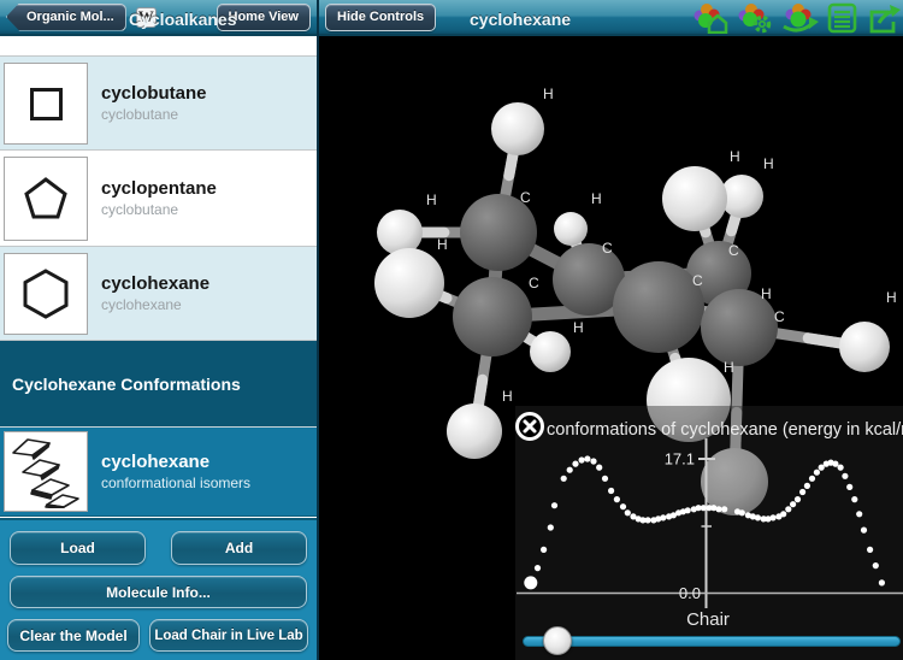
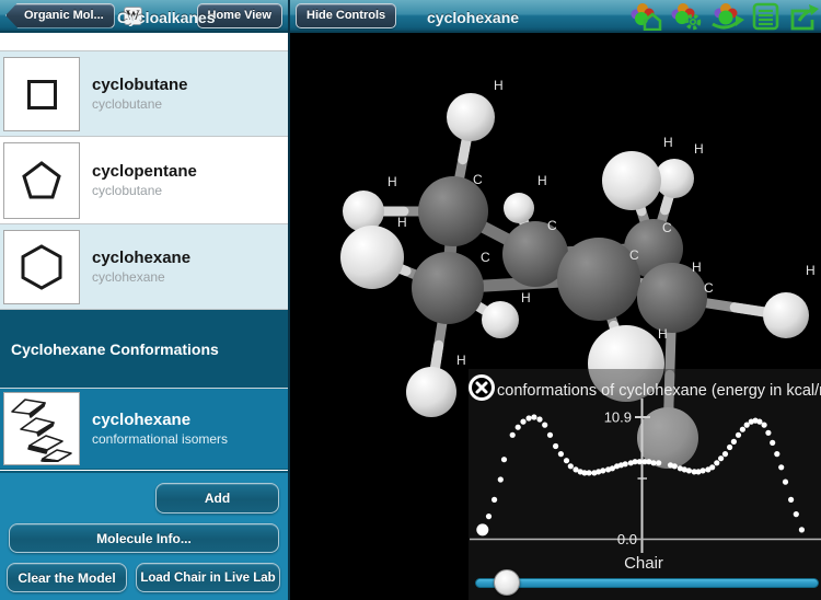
  Organic Mol...
  W
  Cycloalkanes
  Home View
  cyclobutane
  cyclobutane
  cyclopentane
  cyclobutane
  cyclohexane
  cyclohexane
  Cyclohexane Conformations
  cyclohexane
  conformational isomers
- Load
  Add
  Molecule Info...
  Clear the Model
  Load Chair in Live Lab
  Hide Controls
  cyclohexane
  H
  H
  H
  H
  C
  C
  C
  H
  H
  C
  C
  H
  C
  H
  H
  H
  H
  conformations of cyclohexane (energy in kcal/
- 17.1
+ 10.9
  0.0
  Chair
